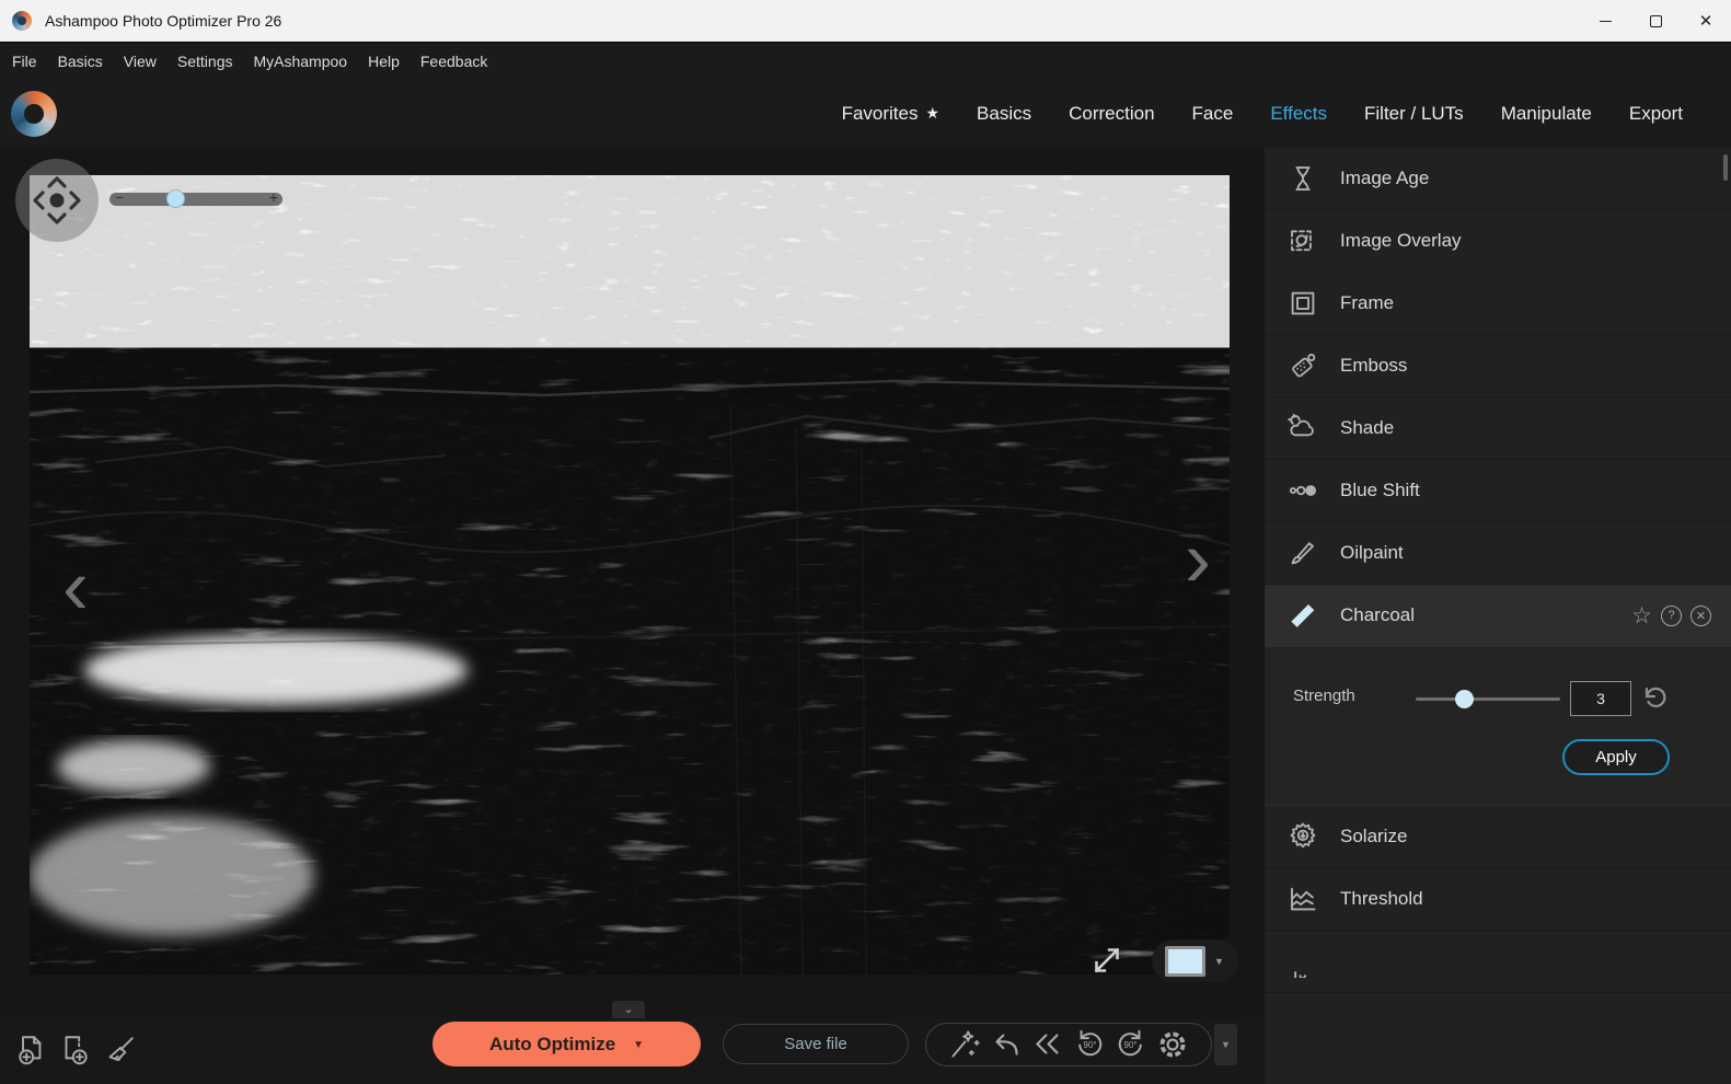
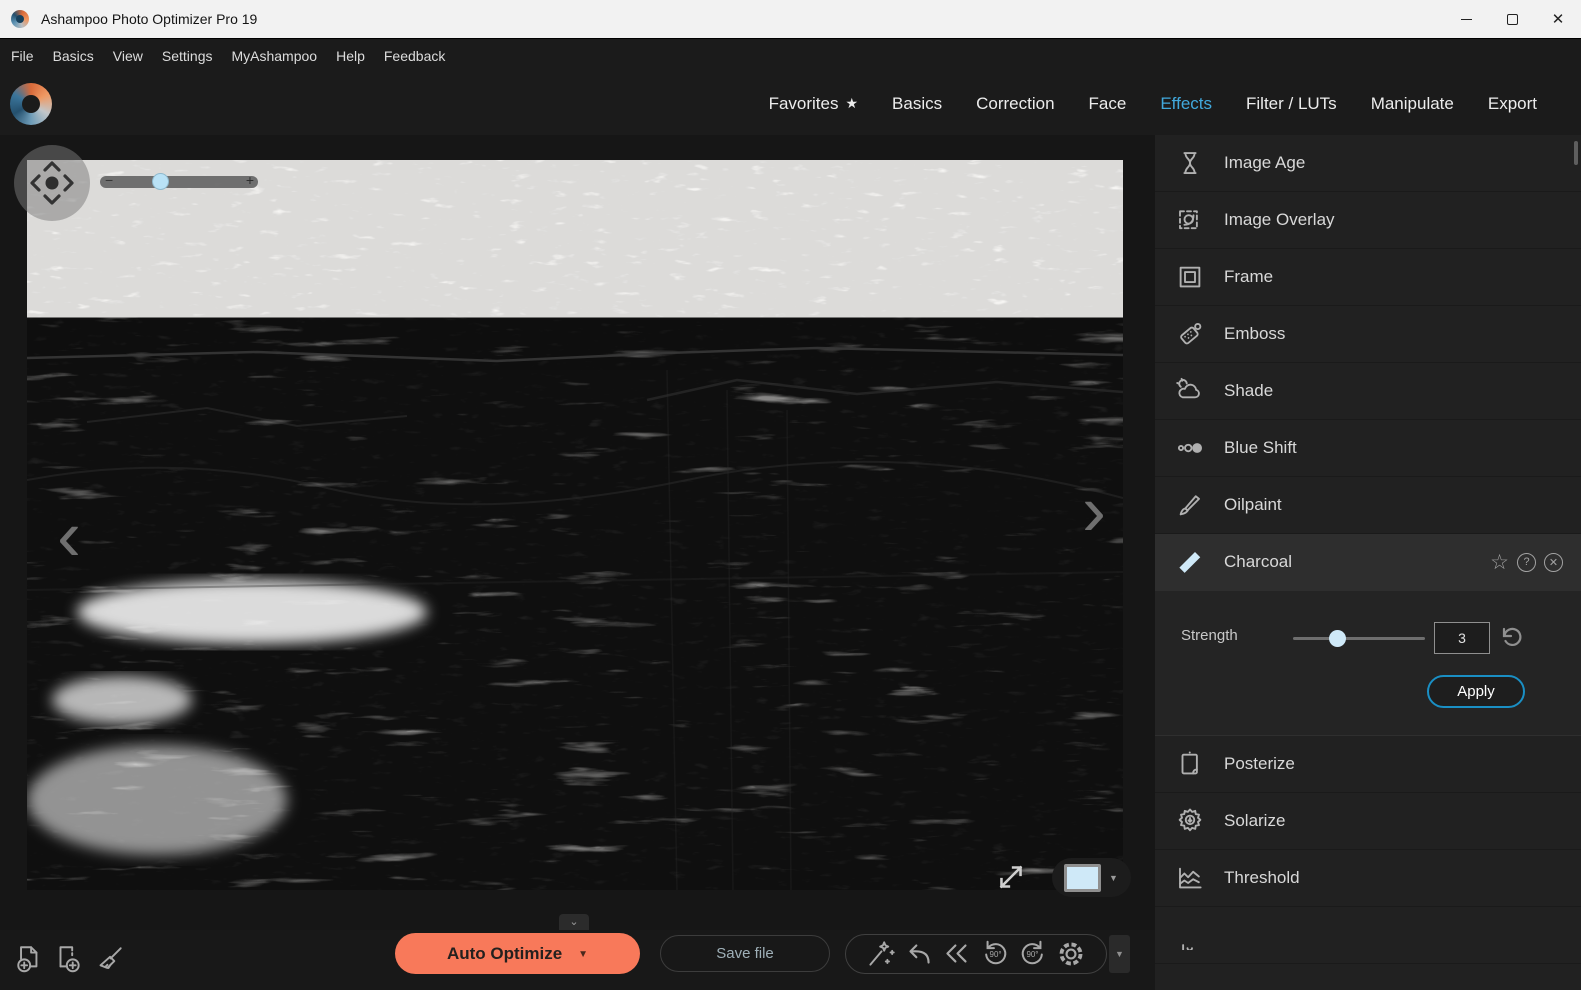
- Ashampoo Photo Optimizer Pro 26
+ Ashampoo Photo Optimizer Pro 19
  ✕
  File
  Basics
  View
  Settings
  MyAshampoo
  Help
  Feedback
  Favorites
  ★
  Basics
  Correction
  Face
  Effects
  Filter / LUTs
  Manipulate
  Export
  ‹
  ›
  −
  +
  ▼
  ⌄
  Image Age
  Image Overlay
  Frame
  Emboss
  Shade
  Blue Shift
  Oilpaint
  Charcoal
  ☆
  ?
  ✕
  Strength
  3
  Apply
+ Posterize
  Solarize
  Threshold
  Auto Optimize
  ▼
  Save file
  90°
  90°
  ▼
